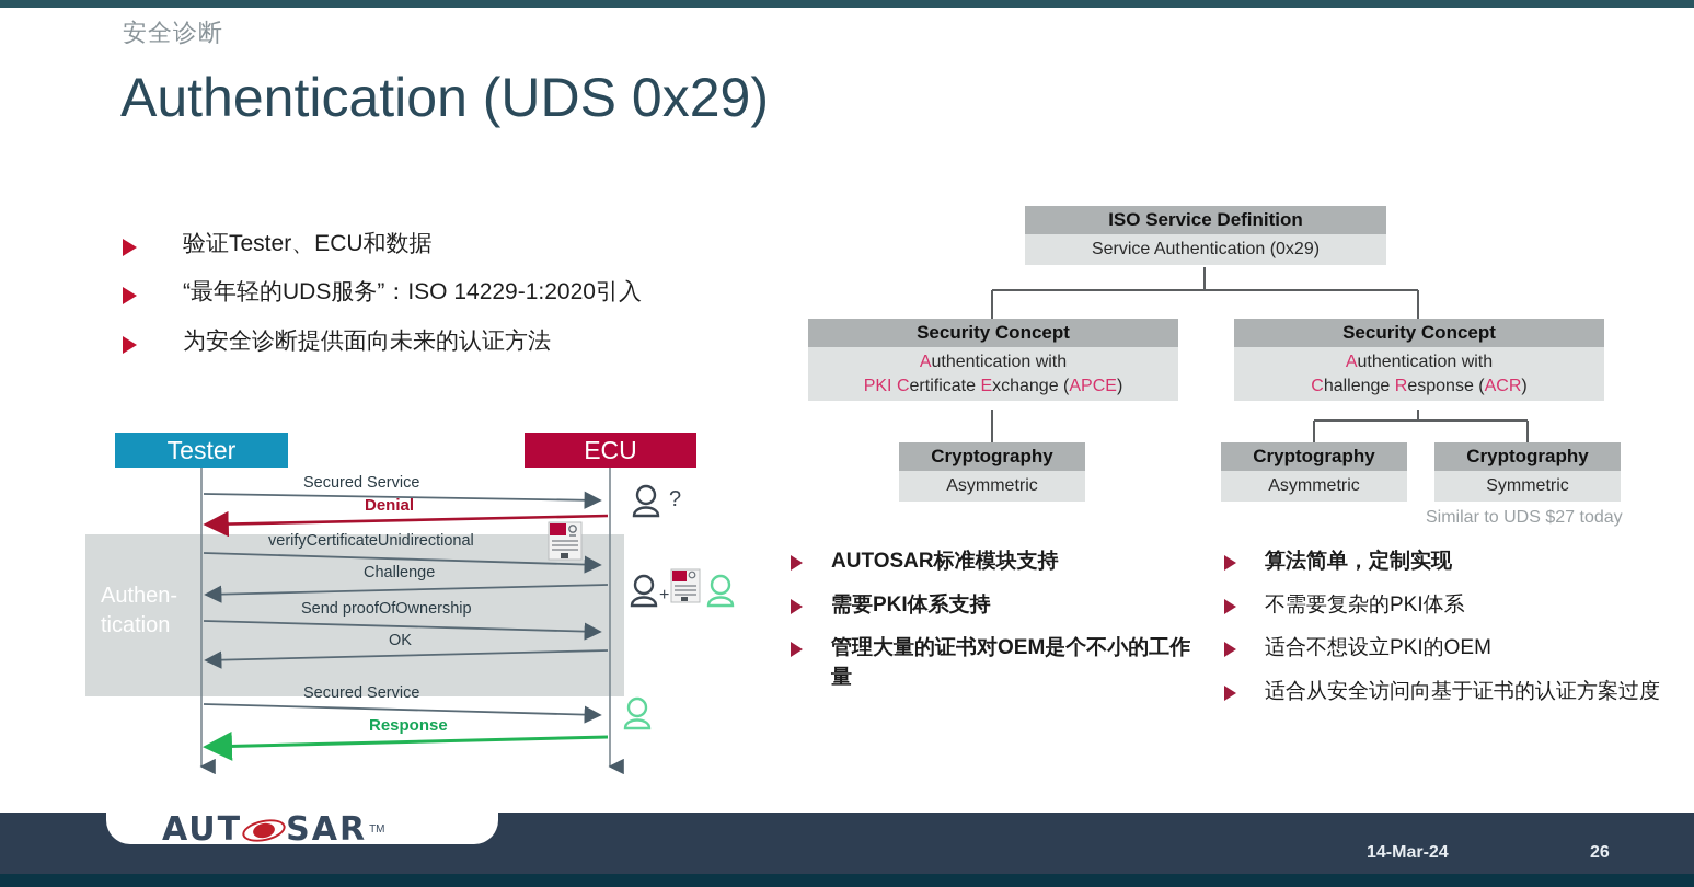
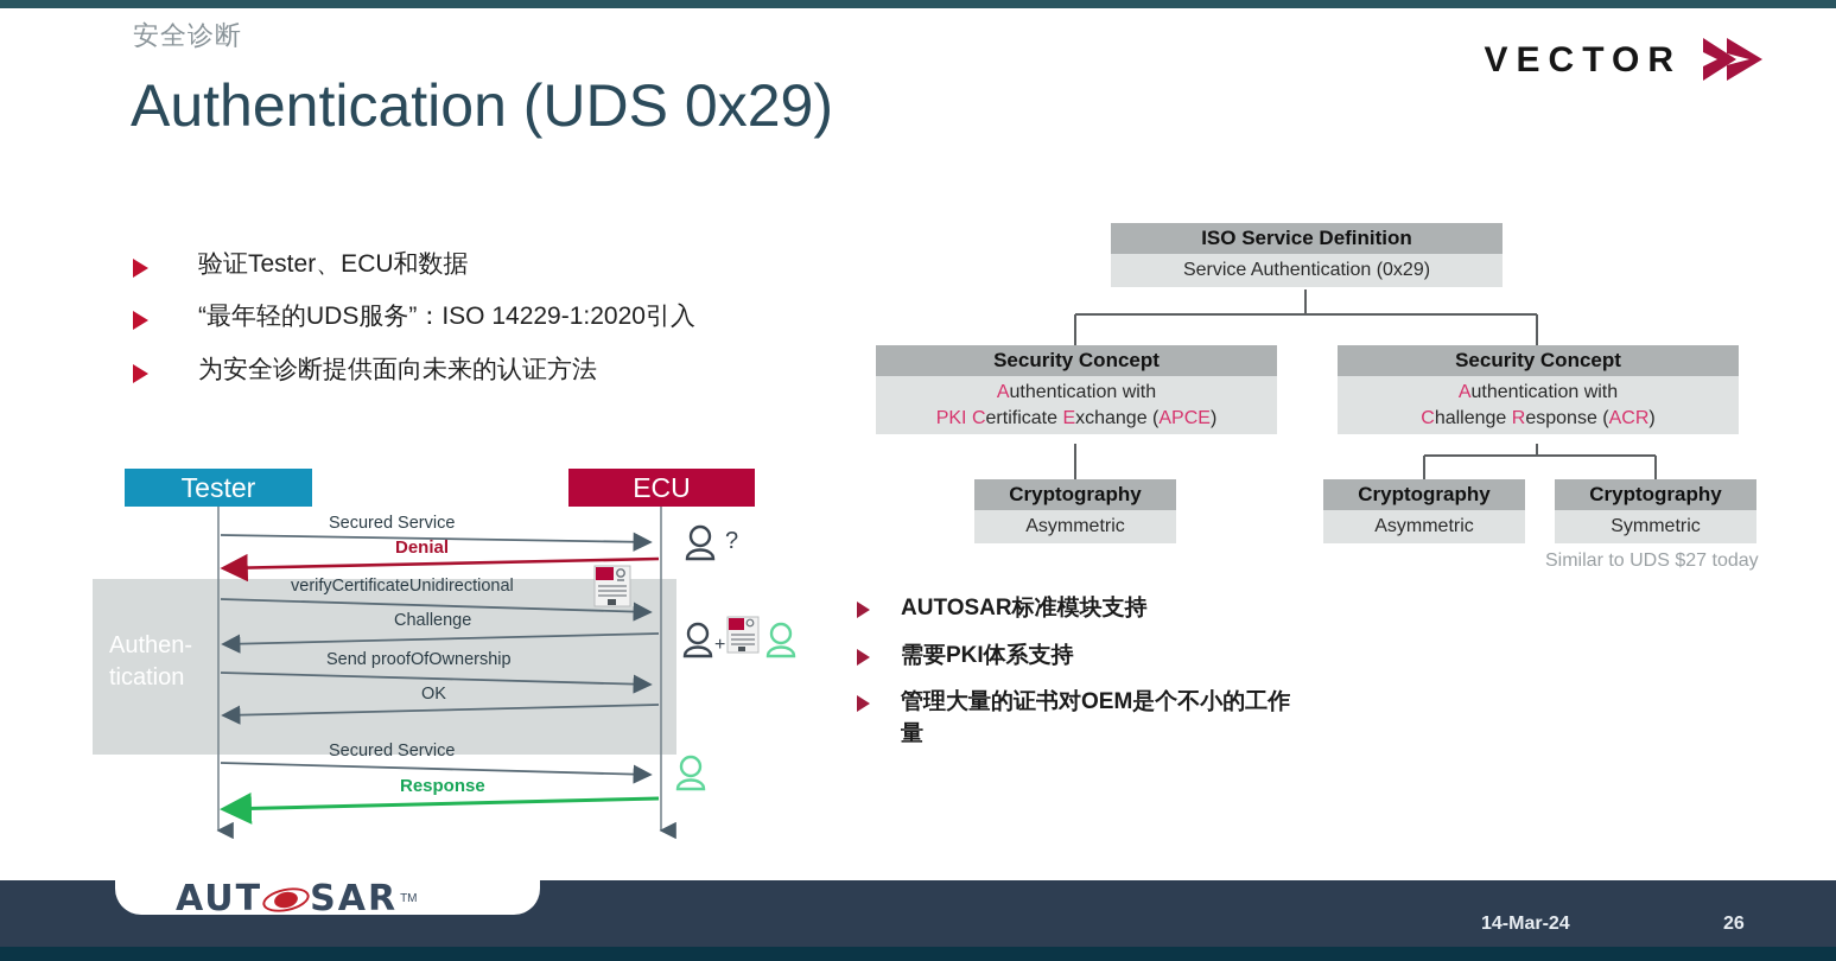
  安全诊断
  Authentication (UDS 0x29)
+ VECTOR
  验证Tester、ECU和数据
  “最年轻的UDS服务”：ISO 14229-1:2020引入
  为安全诊断提供面向未来的认证方法
  Authen-
  tication
  Tester
  ECU
  ?
  +
  Secured Service
  Denial
  verifyCertificateUnidirectional
  Challenge
  Send proofOfOwnership
  OK
  Secured Service
  Response
  ISO Service Definition
  Service Authentication (0x29)
  Security Concept
  Authentication with
  PKI Certificate Exchange (APCE)
  Security Concept
  Authentication with
  Challenge Response (ACR)
  Cryptography
  Asymmetric
  Cryptography
  Asymmetric
  Cryptography
  Symmetric
  Similar to UDS $27 today
  AUTOSAR标准模块支持
  需要PKI体系支持
  管理大量的证书对OEM是个不小的工作量
- 算法简单，定制实现
- 不需要复杂的PKI体系
- 适合不想设立PKI的OEM
- 适合从安全访问向基于证书的认证方案过度
  AUT
  SAR
  TM
  14-Mar-24
  26
